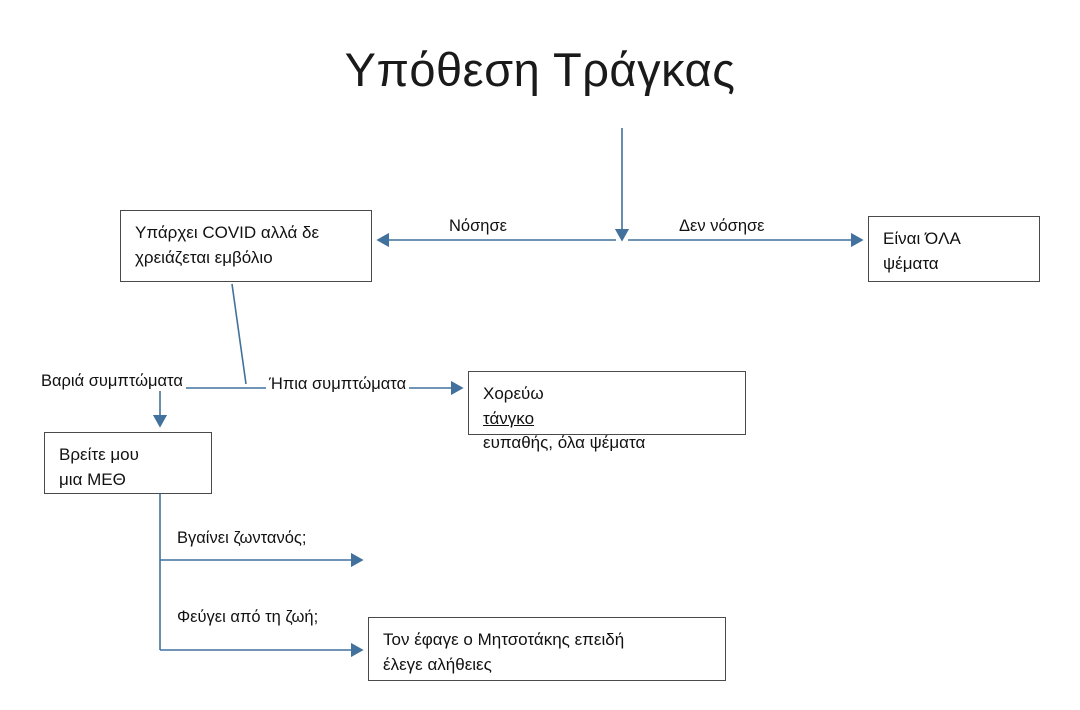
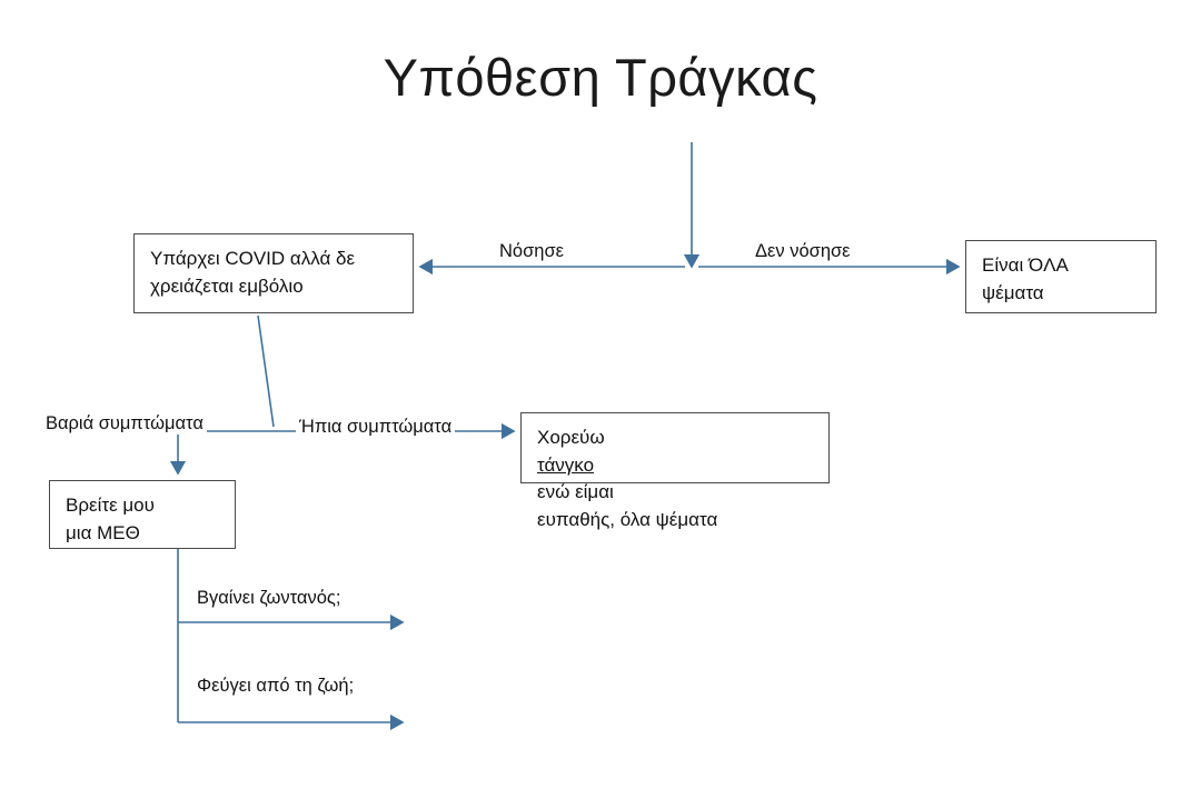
  Υπόθεση Τράγκας
  Υπάρχει COVID αλλά δε
  χρειάζεται εμβόλιο
  Είναι ΌΛΑ
  ψέματα
  Βρείτε μου
  μια ΜΕΘ
  Χορεύω
  τάνγκο
+ ενώ είμαι
  ευπαθής, όλα ψέματα
- Τον έφαγε ο Μητσοτάκης επειδή
- έλεγε αλήθειες
  Νόσησε
  Δεν νόσησε
  Βαριά συμπτώματα
  Ήπια συμπτώματα
  Βγαίνει ζωντανός;
  Φεύγει από τη ζωή;
